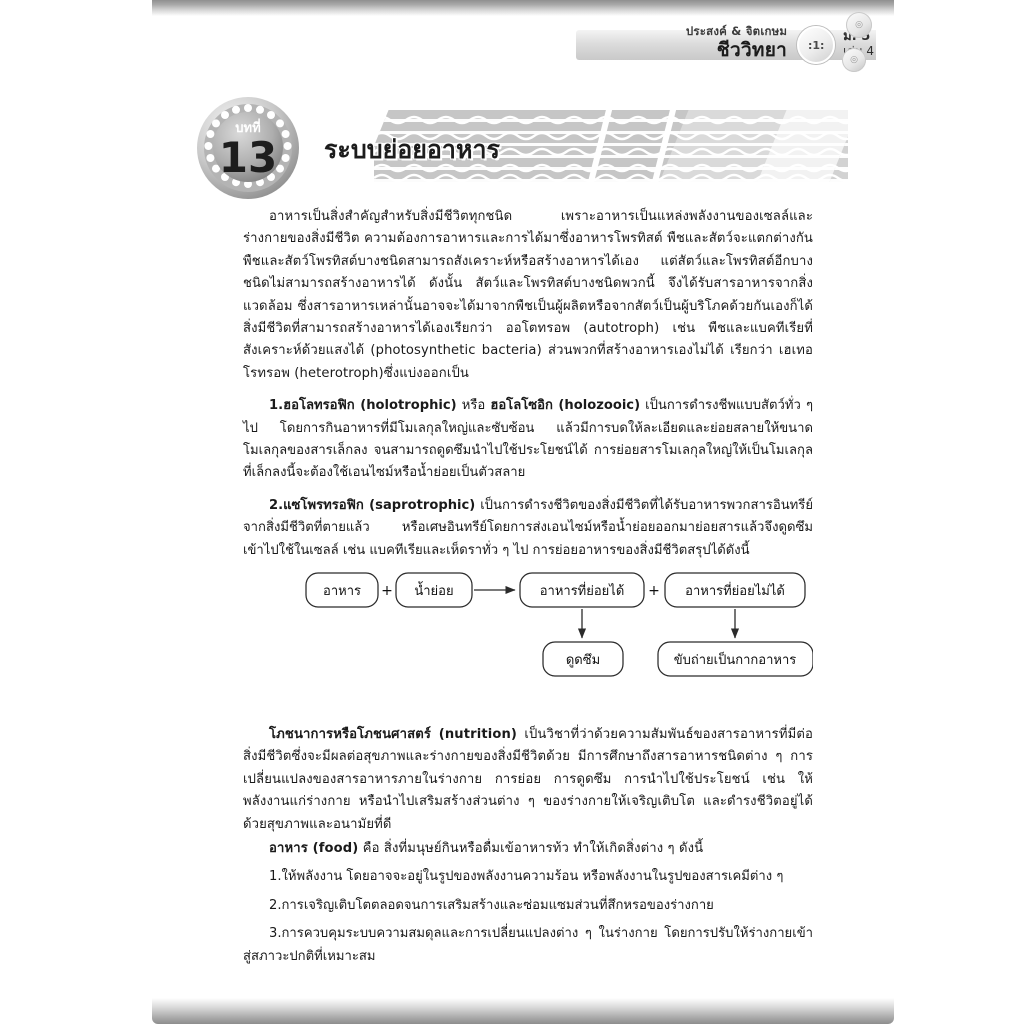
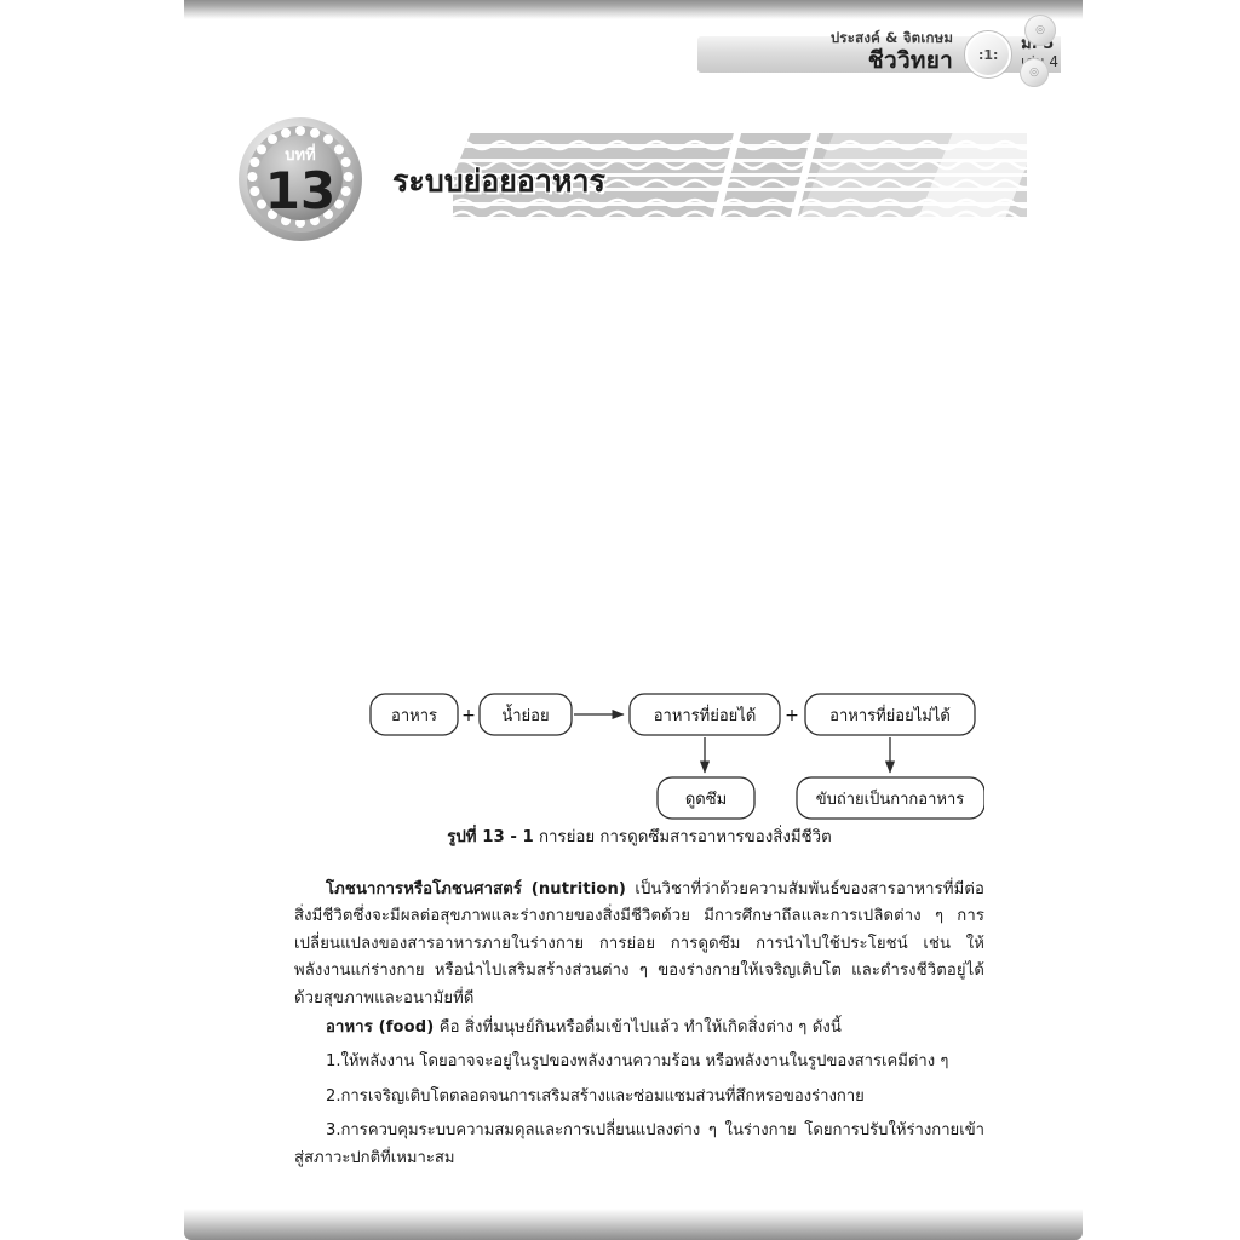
  ประสงค์ & จิตเกษม
  ชีววิทยา
  :1:
  ◎
  ◎
  ระบบย่อยอาหาร
  บทที่
  13
- อาหารเป็นสิ่งสำคัญสำหรับสิ่งมีชีวิตทุกชนิด เพราะอาหารเป็นแหล่งพลังงานของเซลล์และร่างกายของสิ่งมีชีวิต ความต้องการอาหารและการได้มาซึ่งอาหารโพรทิสต์ พืชและสัตว์จะแตกต่างกัน พืชและสัตว์โพรทิสต์บางชนิดสามารถสังเคราะห์หรือสร้างอาหารได้เอง แต่สัตว์และโพรทิสต์อีกบางชนิดไม่สามารถสร้างอาหารได้ ดังนั้น สัตว์และโพรทิสต์บางชนิดพวกนี้ จึงได้รับสารอาหารจากสิ่งแวดล้อม ซึ่งสารอาหารเหล่านั้นอาจจะได้มาจากพืชเป็นผู้ผลิตหรือจากสัตว์เป็นผู้บริโภคด้วยกันเองก็ได้ สิ่งมีชีวิตที่สามารถสร้างอาหารได้เองเรียกว่า ออโตทรอพ (autotroph) เช่น พืชและแบคทีเรียที่สังเคราะห์ด้วยแสงได้ (photosynthetic bacteria) ส่วนพวกที่สร้างอาหารเองไม่ได้ เรียกว่า เฮเทอโรทรอพ (heterotroph)ซึ่งแบ่งออกเป็น
- 1.ฮอโลทรอฟิก (holotrophic) หรือ ฮอโลโซอิก (holozooic) เป็นการดำรงชีพแบบสัตว์ทั่ว ๆ ไป โดยการกินอาหารที่มีโมเลกุลใหญ่และซับซ้อน แล้วมีการบดให้ละเอียดและย่อยสลายให้ขนาดโมเลกุลของสารเล็กลง จนสามารถดูดซึมนำไปใช้ประโยชน์ได้ การย่อยสารโมเลกุลใหญ่ให้เป็นโมเลกุลที่เล็กลงนี้จะต้องใช้เอนไซม์หรือน้ำย่อยเป็นตัวสลาย
- 2.แซโพรทรอฟิก (saprotrophic) เป็นการดำรงชีวิตของสิ่งมีชีวิตที่ได้รับอาหารพวกสารอินทรีย์จากสิ่งมีชีวิตที่ตายแล้ว หรือเศษอินทรีย์โดยการส่งเอนไซม์หรือน้ำย่อยออกมาย่อยสารแล้วจึงดูดซึมเข้าไปใช้ในเซลล์ เช่น แบคทีเรียและเห็ดราทั่ว ๆ ไป การย่อยอาหารของสิ่งมีชีวิตสรุปได้ดังนี้
  อาหาร
  น้ำย่อย
  อาหารที่ย่อยได้
  อาหารที่ย่อยไม่ได้
  ดูดซึม
  ขับถ่ายเป็นกากอาหาร
  +
  +
+ รูปที่ 13 - 1 การย่อย การดูดซึมสารอาหารของสิ่งมีชีวิต
- โภชนาการหรือโภชนศาสตร์ (nutrition) เป็นวิชาที่ว่าด้วยความสัมพันธ์ของสารอาหารที่มีต่อสิ่งมีชีวิตซึ่งจะมีผลต่อสุขภาพและร่างกายของสิ่งมีชีวิตด้วย มีการศึกษาถึงสารอาหารชนิดต่าง ๆ การเปลี่ยนแปลงของสารอาหารภายในร่างกาย การย่อย การดูดซึม การนำไปใช้ประโยชน์ เช่น ให้พลังงานแก่ร่างกาย หรือนำไปเสริมสร้างส่วนต่าง ๆ ของร่างกายให้เจริญเติบโต และดำรงชีวิตอยู่ได้ด้วยสุขภาพและอนามัยที่ดี
+ โภชนาการหรือโภชนศาสตร์ (nutrition) เป็นวิชาที่ว่าด้วยความสัมพันธ์ของสารอาหารที่มีต่อสิ่งมีชีวิตซึ่งจะมีผลต่อสุขภาพและร่างกายของสิ่งมีชีวิตด้วย มีการศึกษาถึลและการเปลิดต่าง ๆ การเปลี่ยนแปลงของสารอาหารภายในร่างกาย การย่อย การดูดซึม การนำไปใช้ประโยชน์ เช่น ให้พลังงานแก่ร่างกาย หรือนำไปเสริมสร้างส่วนต่าง ๆ ของร่างกายให้เจริญเติบโต และดำรงชีวิตอยู่ได้ด้วยสุขภาพและอนามัยที่ดี
- อาหาร (food) คือ สิ่งที่มนุษย์กินหรือดื่มเข้อาหารท้ว ทำให้เกิดสิ่งต่าง ๆ ดังนี้
+ อาหาร (food) คือ สิ่งที่มนุษย์กินหรือดื่มเข้าไปแล้ว ทำให้เกิดสิ่งต่าง ๆ ดังนี้
  1.ให้พลังงาน โดยอาจจะอยู่ในรูปของพลังงานความร้อน หรือพลังงานในรูปของสารเคมีต่าง ๆ
  2.การเจริญเติบโตตลอดจนการเสริมสร้างและซ่อมแซมส่วนที่สึกหรอของร่างกาย
  3.การควบคุมระบบความสมดุลและการเปลี่ยนแปลงต่าง ๆ ในร่างกาย โดยการปรับให้ร่างกายเข้าสู่สภาวะปกติที่เหมาะสม
